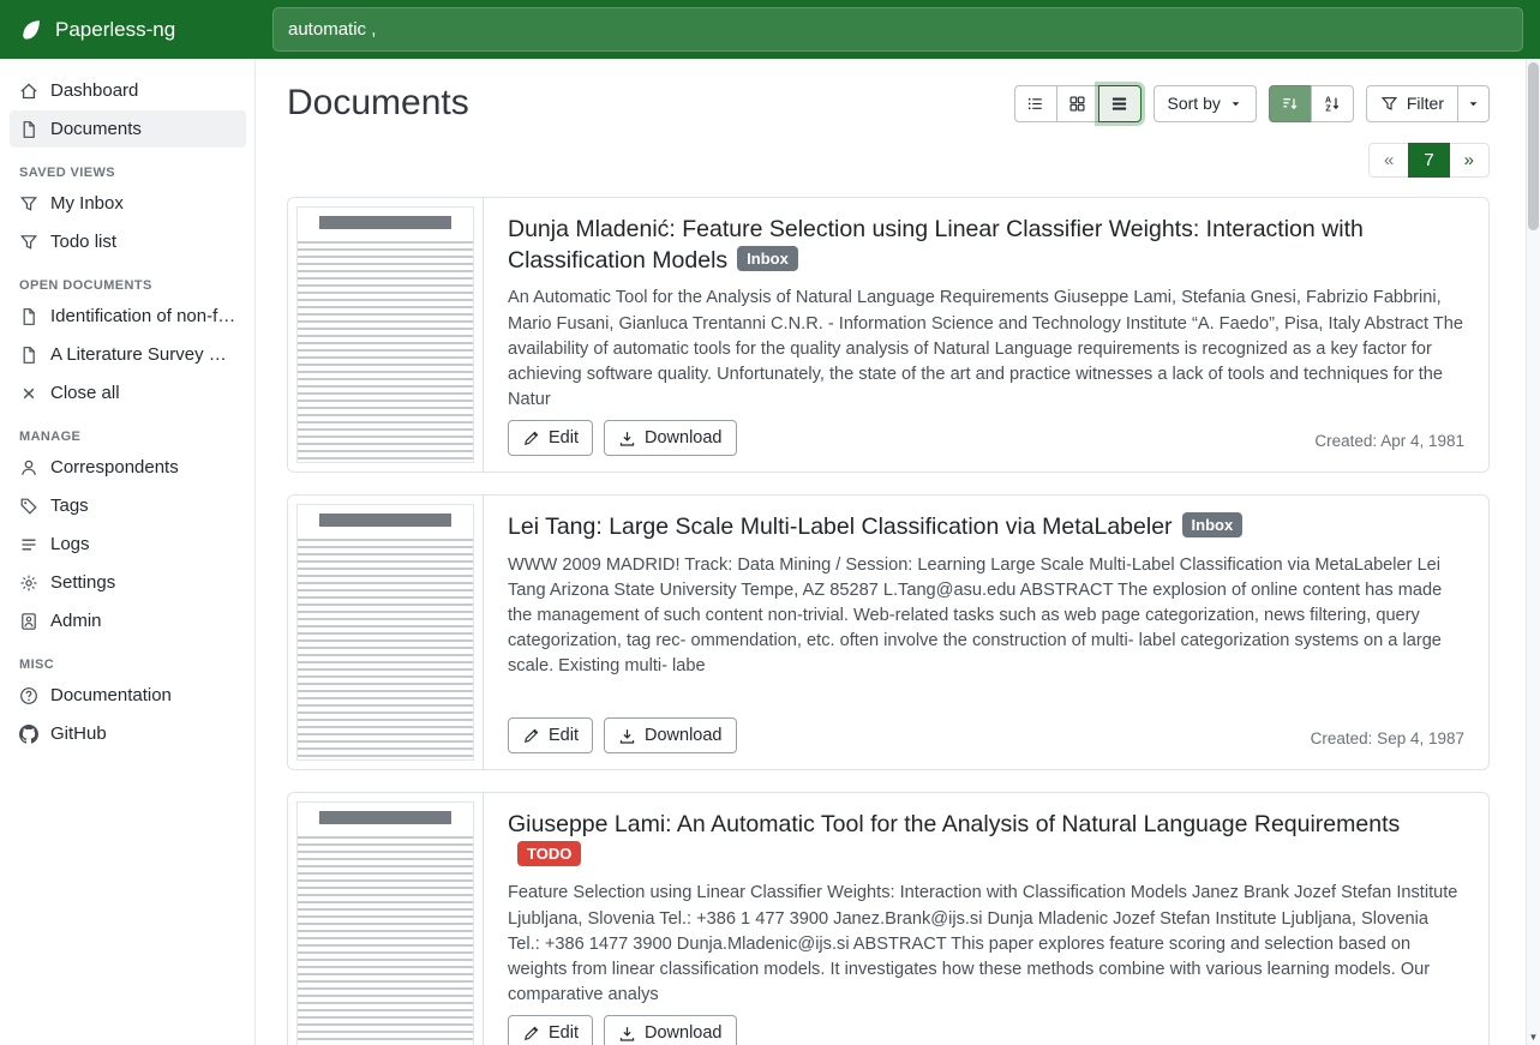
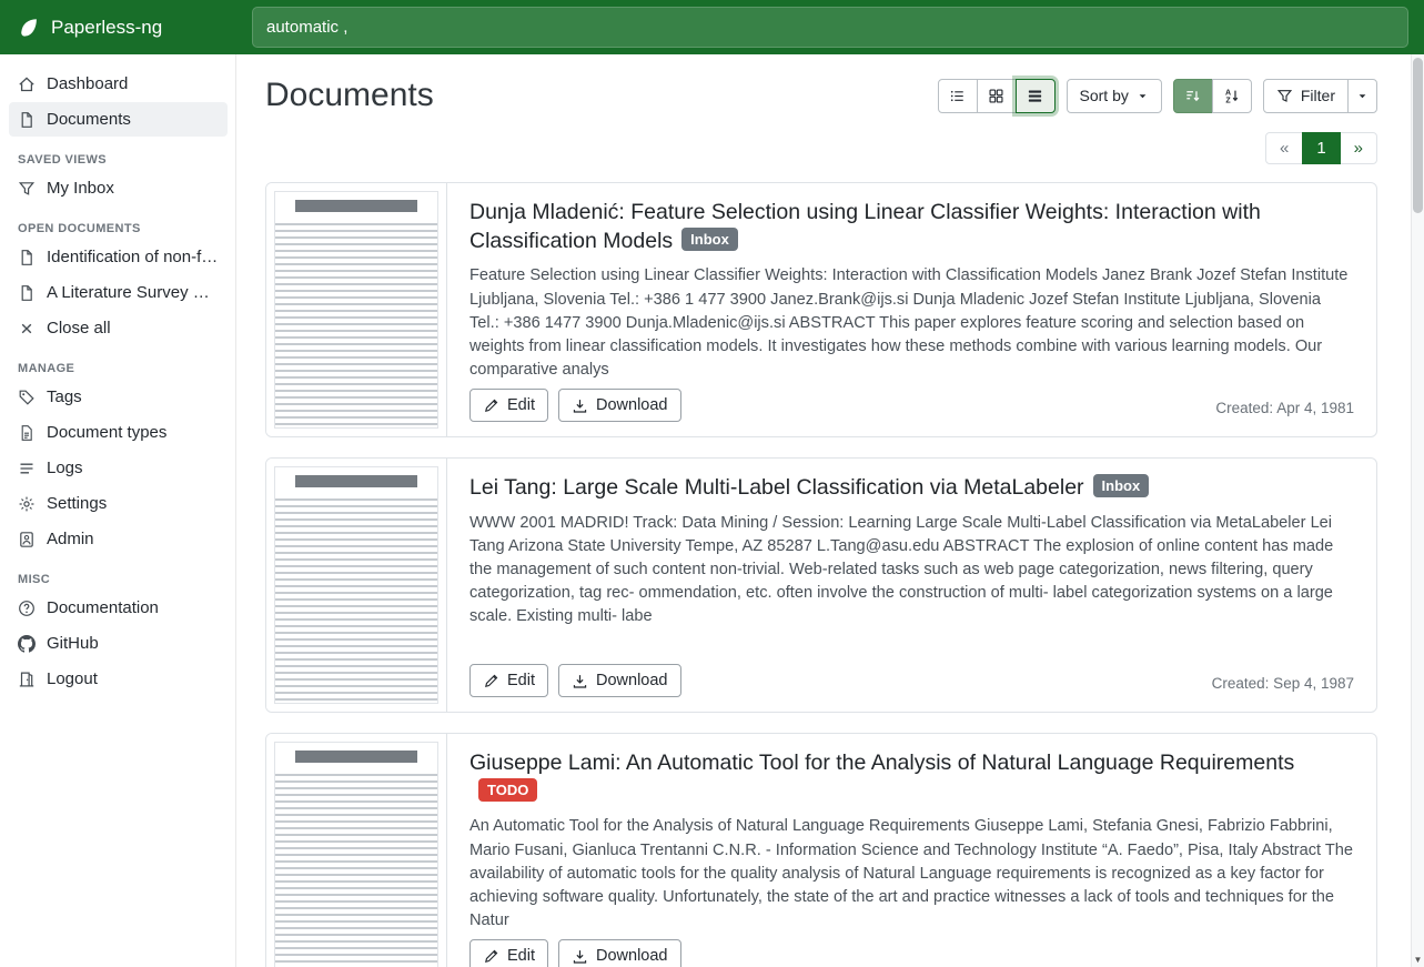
  Paperless-ng
  automatic ,
  Dashboard
  Documents
  SAVED VIEWS
  My Inbox
- Todo list
  OPEN DOCUMENTS
  Identification of non-fu..
  A Literature Survey on .
  Close all
  MANAGE
- Correspondents
  Tags
+ Document types
  Logs
  Settings
  Admin
  MISC
  Documentation
  GitHub
+ Logout
  Documents
  Sort by
  Filter
  «
- 7
+ 1
  »
  Dunja Mladenić: Feature Selection using Linear Classifier Weights: Interaction with Classification Models Inbox
- An Automatic Tool for the Analysis of Natural Language Requirements Giuseppe Lami, Stefania Gnesi, Fabrizio Fabbrini, Mario Fusani, Gianluca Trentanni C.N.R. - Information Science and Technology Institute “A. Faedo”, Pisa, Italy Abstract The availability of automatic tools for the quality analysis of Natural Language requirements is recognized as a key factor for achieving software quality. Unfortunately, the state of the art and practice witnesses a lack of tools and techniques for the Natur
+ Feature Selection using Linear Classifier Weights: Interaction with Classification Models Janez Brank Jozef Stefan Institute Ljubljana, Slovenia Tel.: +386 1 477 3900 Janez.Brank@ijs.si Dunja Mladenic Jozef Stefan Institute Ljubljana, Slovenia Tel.: +386 1477 3900 Dunja.Mladenic@ijs.si ABSTRACT This paper explores feature scoring and selection based on weights from linear classification models. It investigates how these methods combine with various learning models. Our comparative analys
  Edit
  Download
  Created: Apr 4, 1981
  Lei Tang: Large Scale Multi-Label Classification via MetaLabeler Inbox
- WWW 2009 MADRID! Track: Data Mining / Session: Learning Large Scale Multi-Label Classification via MetaLabeler Lei Tang Arizona State University Tempe, AZ 85287 L.Tang@asu.edu ABSTRACT The explosion of online content has made the management of such content non-trivial. Web-related tasks such as web page categorization, news filtering, query categorization, tag rec- ommendation, etc. often involve the construction of multi- label categorization systems on a large scale. Existing multi- labe
+ WWW 2001 MADRID! Track: Data Mining / Session: Learning Large Scale Multi-Label Classification via MetaLabeler Lei Tang Arizona State University Tempe, AZ 85287 L.Tang@asu.edu ABSTRACT The explosion of online content has made the management of such content non-trivial. Web-related tasks such as web page categorization, news filtering, query categorization, tag rec- ommendation, etc. often involve the construction of multi- label categorization systems on a large scale. Existing multi- labe
  Edit
  Download
  Created: Sep 4, 1987
  Giuseppe Lami: An Automatic Tool for the Analysis of Natural Language RequirementsTODO
- Feature Selection using Linear Classifier Weights: Interaction with Classification Models Janez Brank Jozef Stefan Institute Ljubljana, Slovenia Tel.: +386 1 477 3900 Janez.Brank@ijs.si Dunja Mladenic Jozef Stefan Institute Ljubljana, Slovenia Tel.: +386 1477 3900 Dunja.Mladenic@ijs.si ABSTRACT This paper explores feature scoring and selection based on weights from linear classification models. It investigates how these methods combine with various learning models. Our comparative analys
+ An Automatic Tool for the Analysis of Natural Language Requirements Giuseppe Lami, Stefania Gnesi, Fabrizio Fabbrini, Mario Fusani, Gianluca Trentanni C.N.R. - Information Science and Technology Institute “A. Faedo”, Pisa, Italy Abstract The availability of automatic tools for the quality analysis of Natural Language requirements is recognized as a key factor for achieving software quality. Unfortunately, the state of the art and practice witnesses a lack of tools and techniques for the Natur
  Edit
  Download
  ▼
